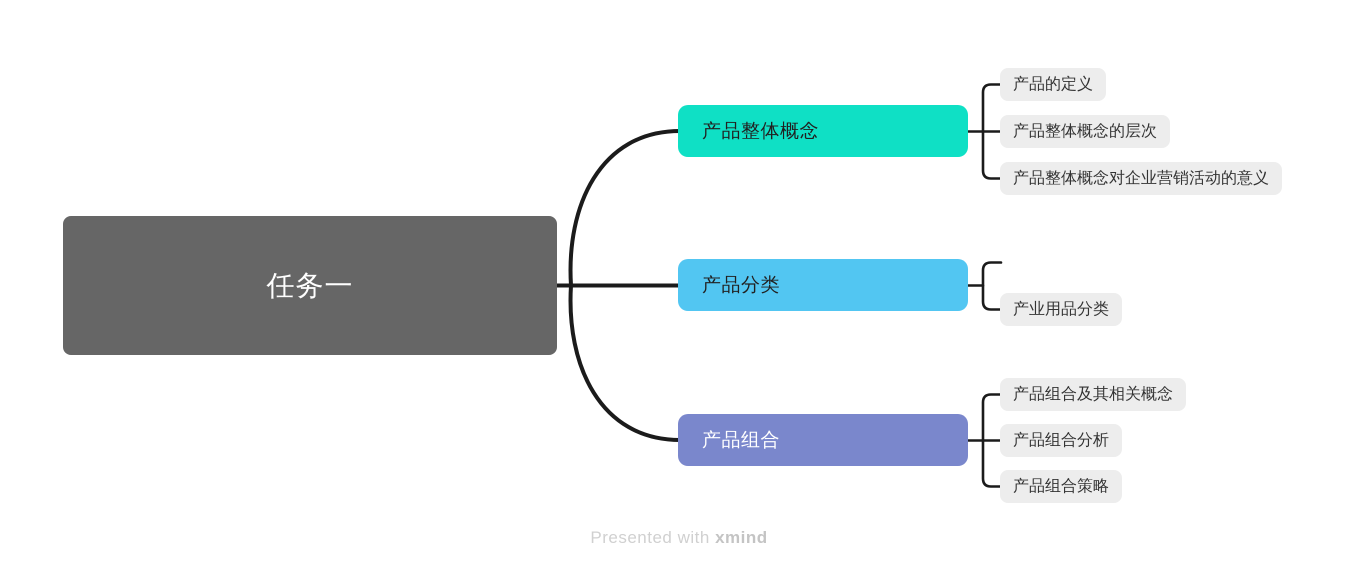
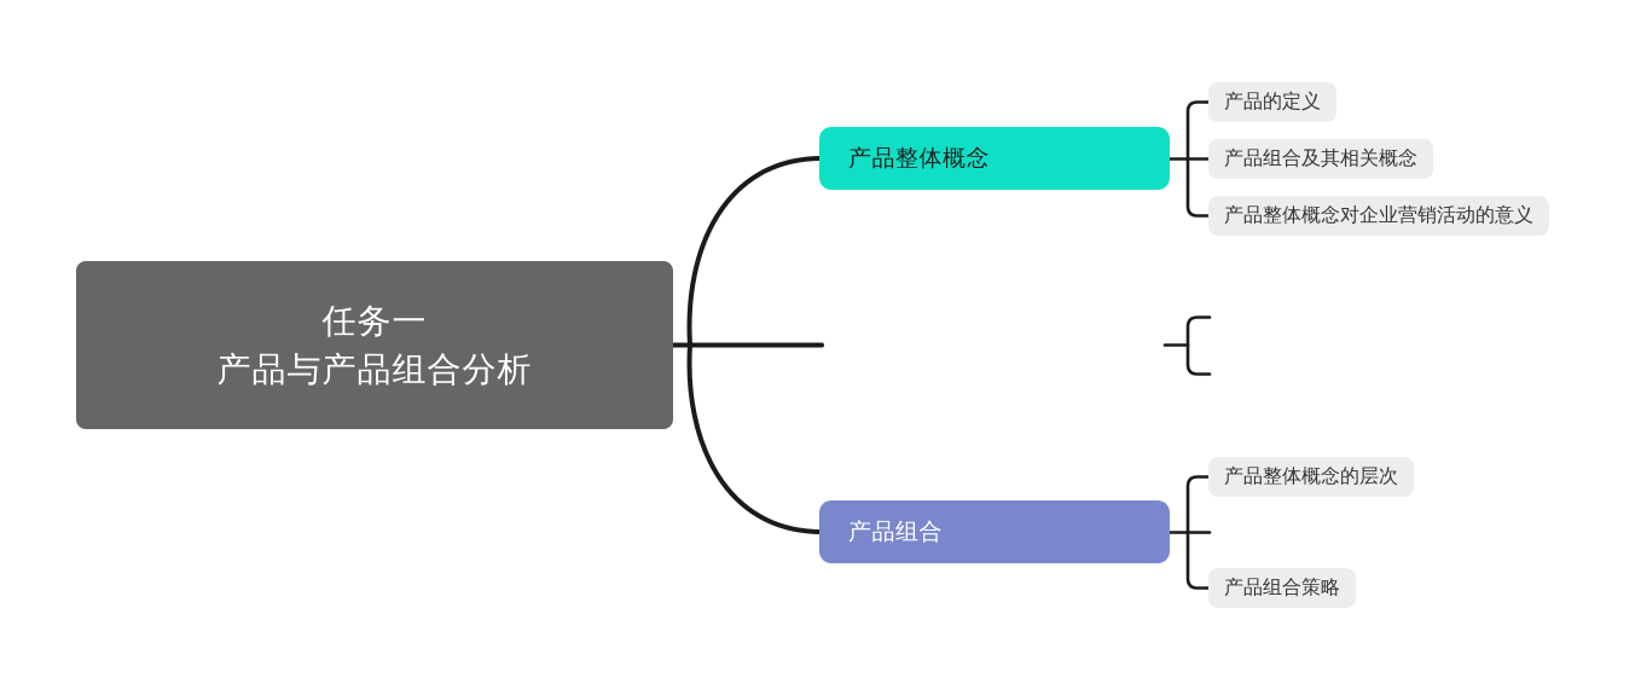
  任务一
+ 产品与产品组合分析
  产品整体概念
- 产品分类
  产品组合
  产品的定义
- 产品整体概念的层次
+ 产品组合及其相关概念
  产品整体概念对企业营销活动的意义
- 产业用品分类
- 产品组合及其相关概念
+ 产品整体概念的层次
- 产品组合分析
  产品组合策略
- Presented with xmind
